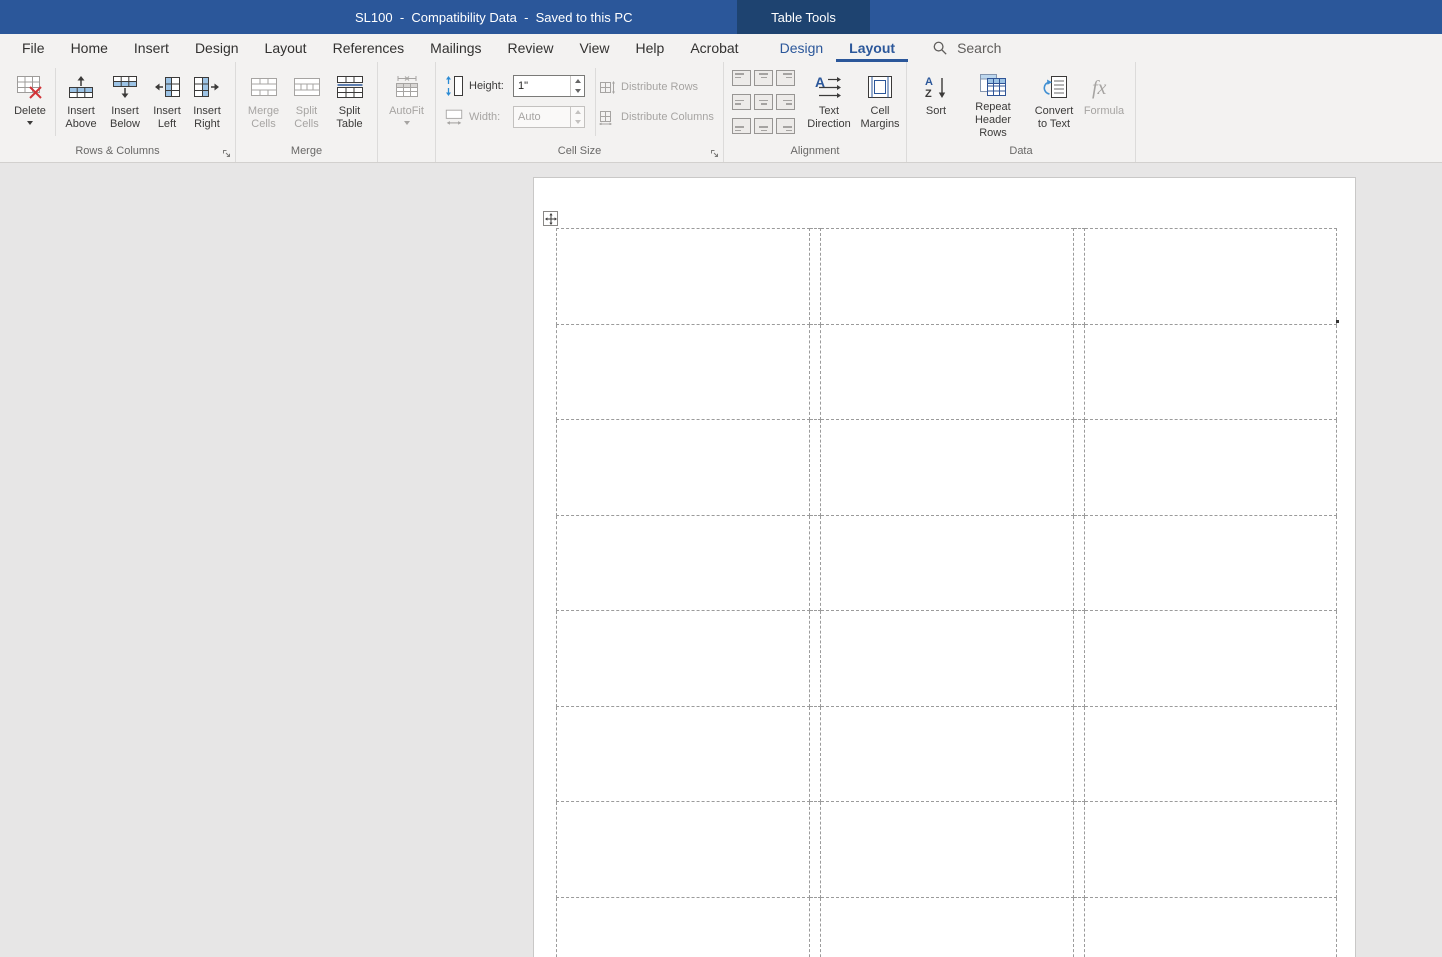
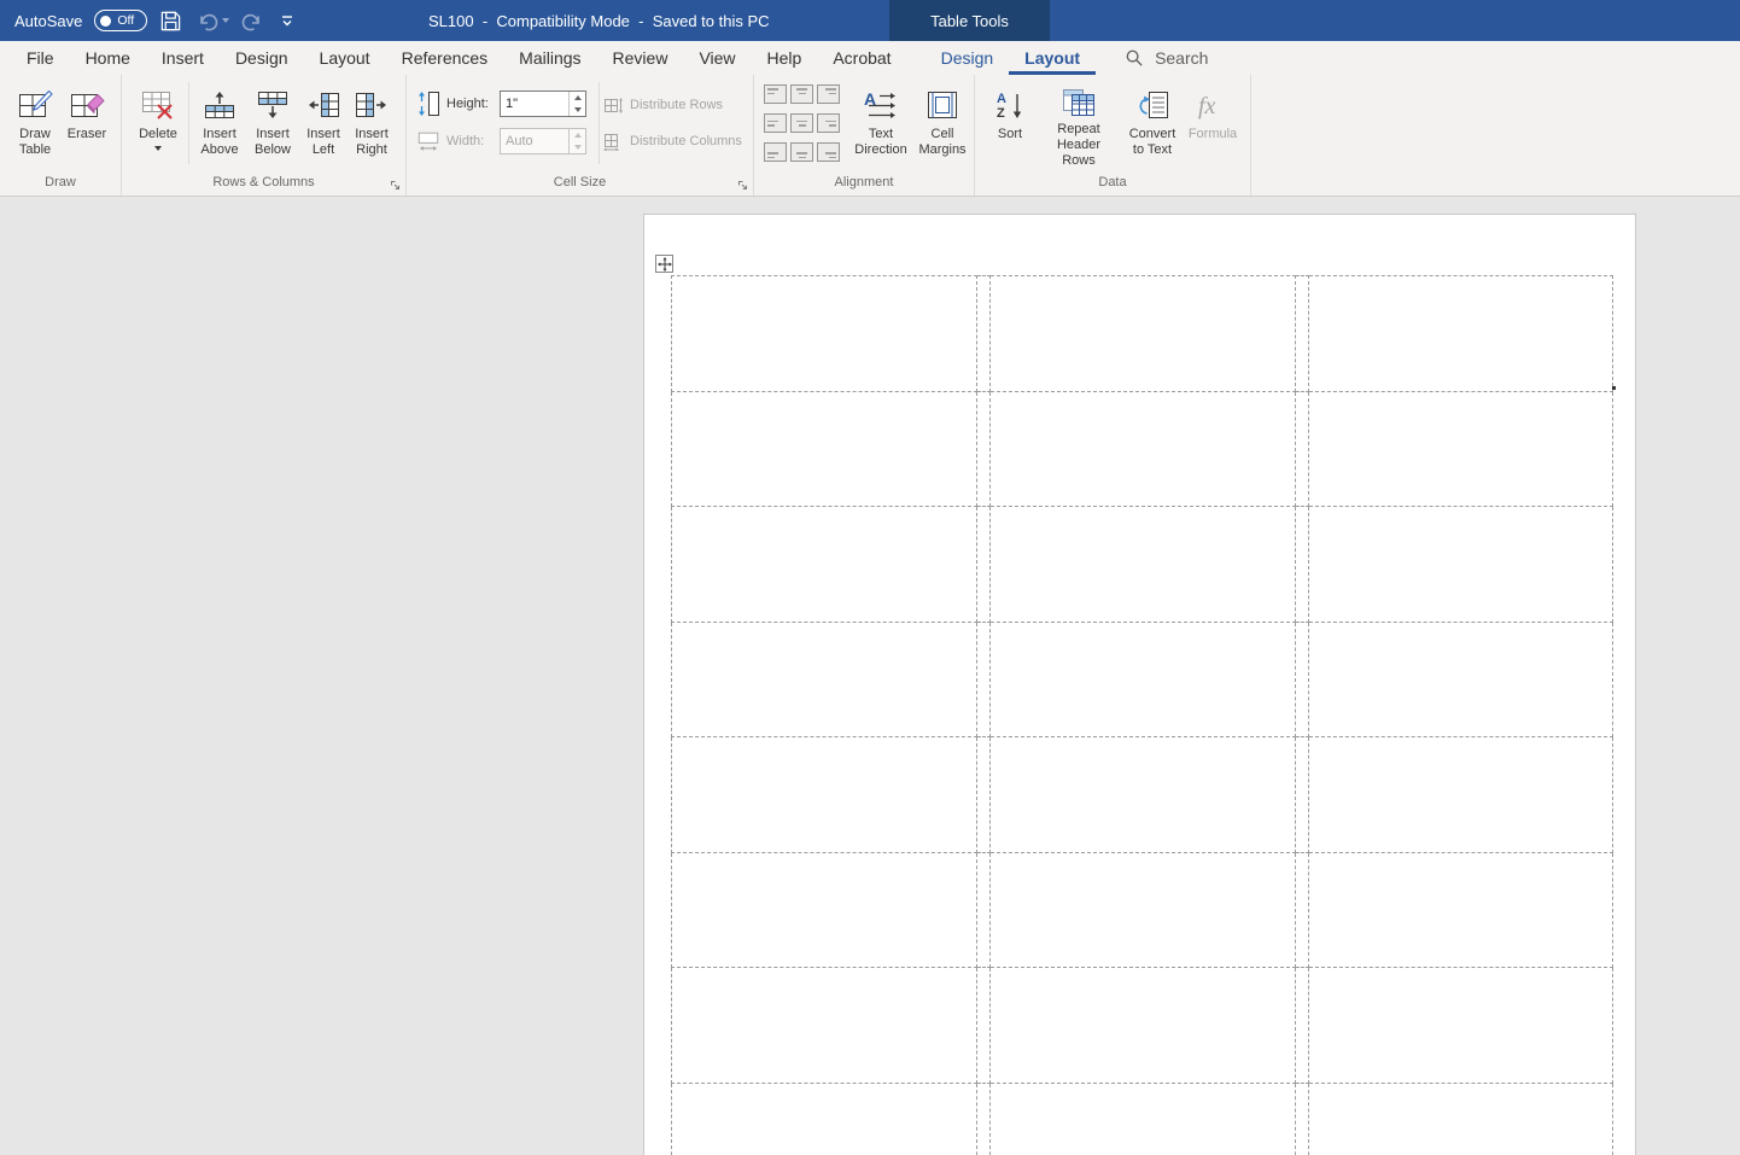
+ AutoSave
+ Off
- SL100 - Compatibility Data - Saved to this PC
+ SL100 - Compatibility Mode - Saved to this PC
  Table Tools
  File
  Home
  Insert
  Design
  Layout
  References
  Mailings
  Review
  View
  Help
  Acrobat
  Design
  Layout
  Search
+ Draw Table
+ Eraser
+ Draw
  Delete
  Insert Above
  Insert Below
  Insert Left
  Insert Right
  Rows & Columns
- Merge Cells
- Split Cells
- Split Table
- Merge
- AutoFit
  Height:
  1"
  Width:
  Auto
  Distribute Rows
  Distribute Columns
  Cell Size
  A
  Text Direction
  Cell Margins
  Alignment
  A
  Z
  Sort
  Repeat Header Rows
  Convert to Text
  fx
  Formula
  Data
